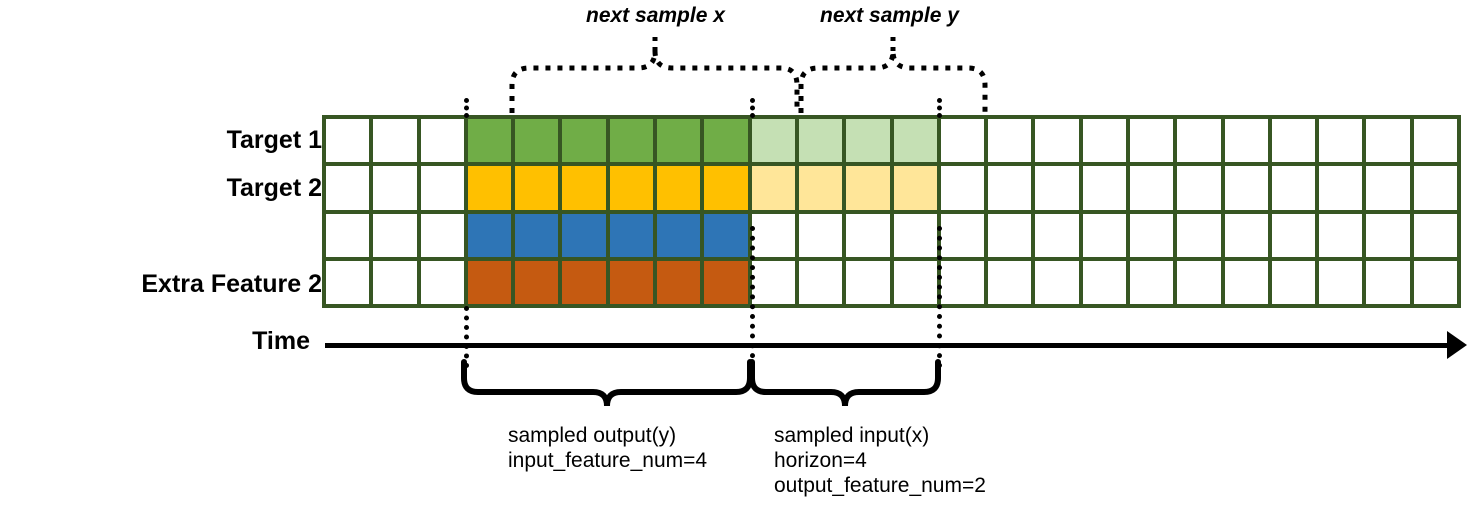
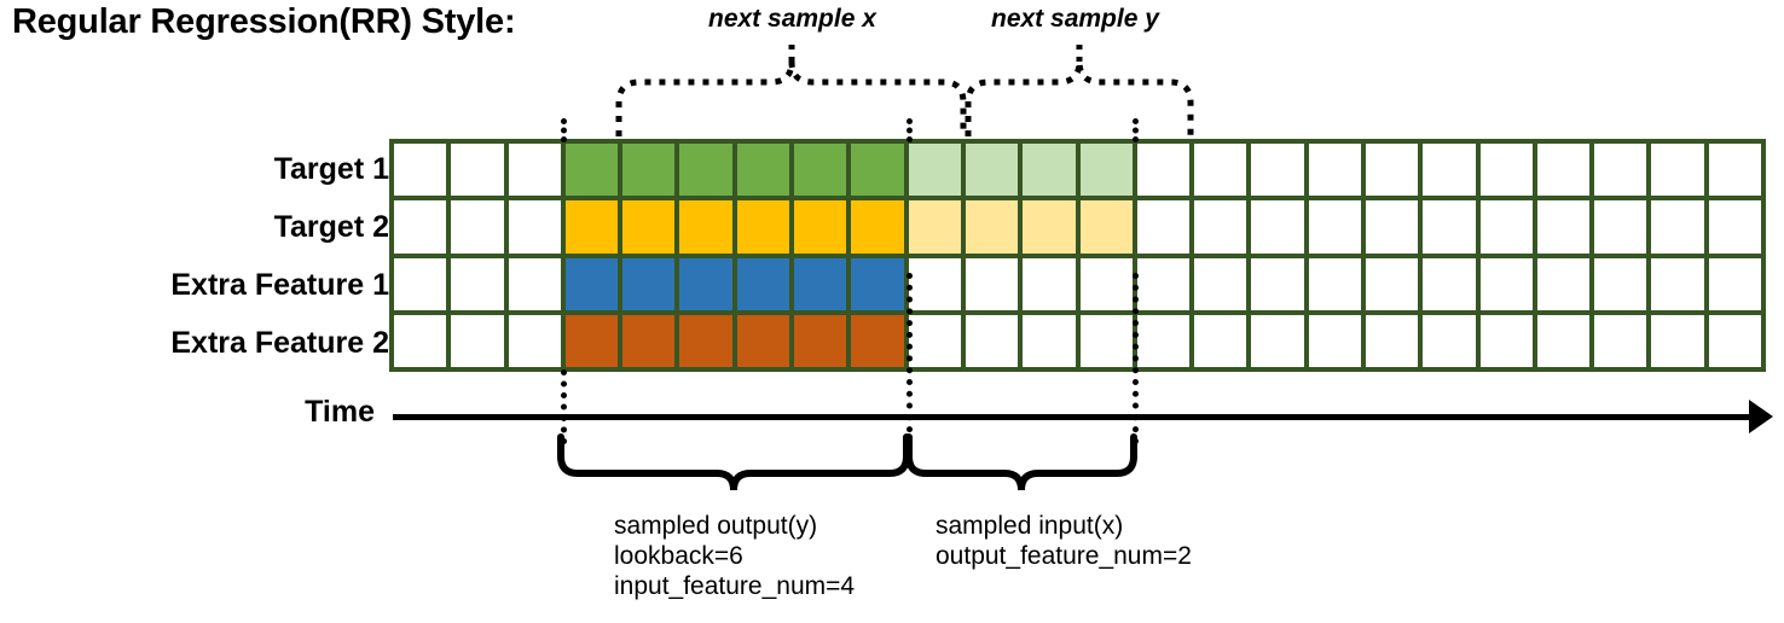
+ Regular Regression(RR) Style:
  Target 1
  Target 2
+ Extra Feature 1
  Extra Feature 2
  Time
  next sample x
  next sample y
  sampled output(y)
+ lookback=6
  input_feature_num=4
  sampled input(x)
- horizon=4
  output_feature_num=2
